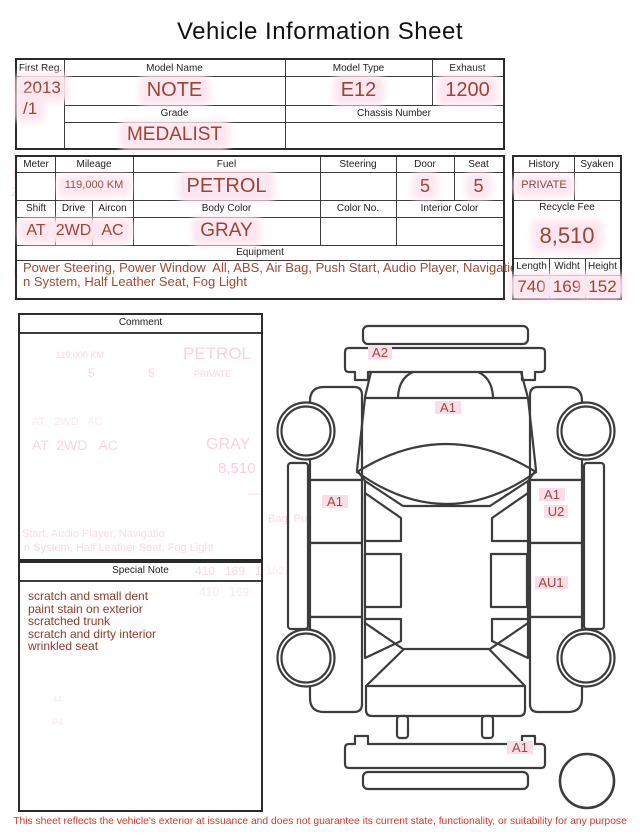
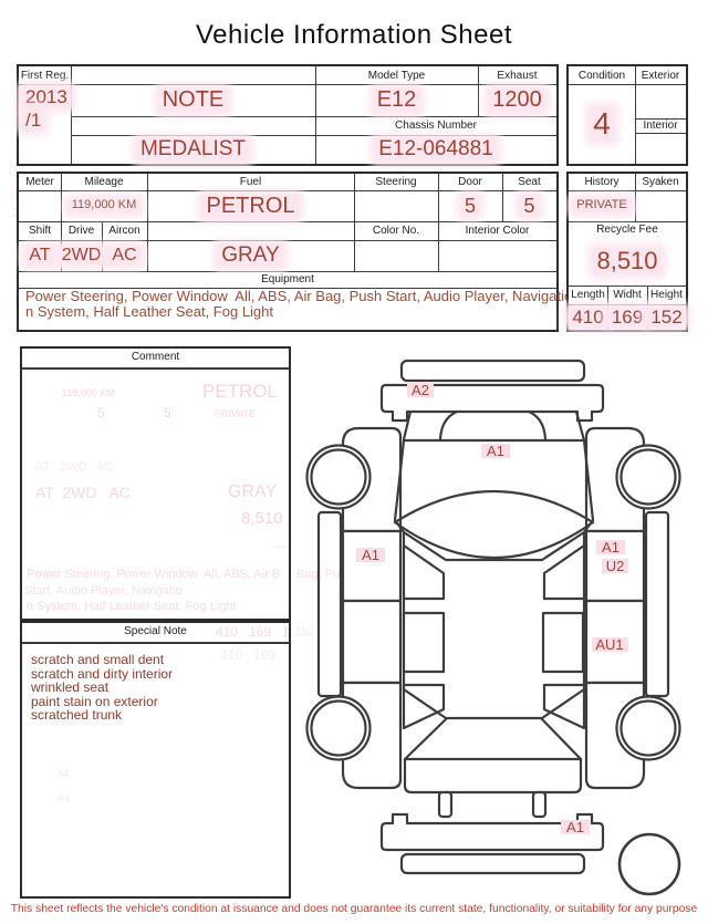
  Vehicle Information Sheet
  Bag, Pu
  First Reg.
  2013
  /1
- Model Name
  NOTE
  Model Type
  E12
  Exhaust
  1200
- Grade
  MEDALIST
  Chassis Number
+ E12-064881
+ Condition
+ 4
+ Exterior
+ Interior
  Meter
  Mileage
  119,000 KM
  Fuel
  PETROL
  Steering
  Door
  5
  Seat
  5
  Shift
  AT
  Drive
  2WD
  Aircon
  AC
- Body Color
  GRAY
  Color No.
  Interior Color
  Equipment
  Power Steering, Power Window All, ABS, Air Bag, Push Start, Audio Player, Navigati
  n System, Half Leather Seat, Fog Light
  History
  PRIVATE
  Syaken
  Recycle Fee
  8,510
  Length
  Widht
  Height
- 740
+ 410
  169
  152
  Comment
  119,000 KM
  PETROL
  5
  5
  PRIVATE
  AT 2WD AC
  GRAY
  8,510
+ Power Steering, Power Window All, ABS, Air B
  Start, Audio Player, Navigatio
  n System, Half Leather Seat, Fog Light
  Special Note
  410 169 1
  410 169
  44
  P4
  scratch and small dent
- paint stain on exterior
+ scratch and dirty interior
- scratched trunk
+ wrinkled seat
- scratch and dirty interior
+ paint stain on exterior
- wrinkled seat
+ scratched trunk
  A2
  A1
  A1
  A1
  U2
  AU1
  A1
- This sheet reflects the vehicle's exterior at issuance and does not guarantee its current state, functionality, or suitability for any purpose
+ This sheet reflects the vehicle's condition at issuance and does not guarantee its current state, functionality, or suitability for any purpose
